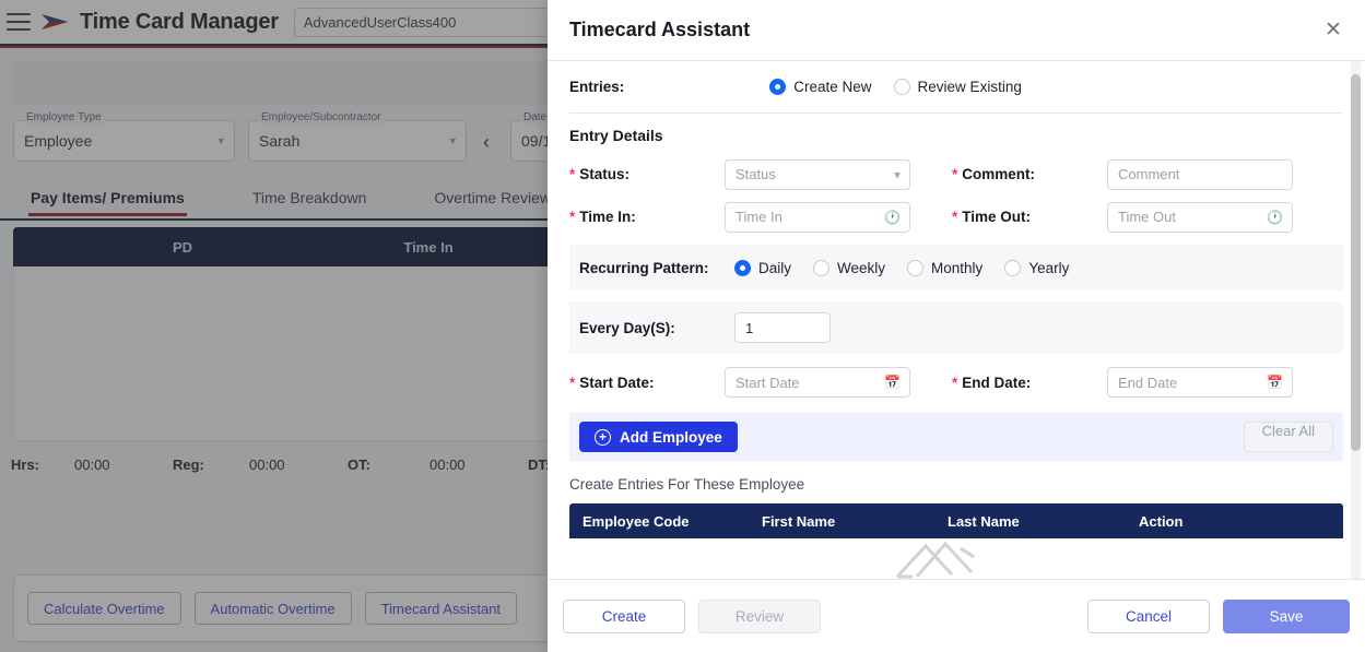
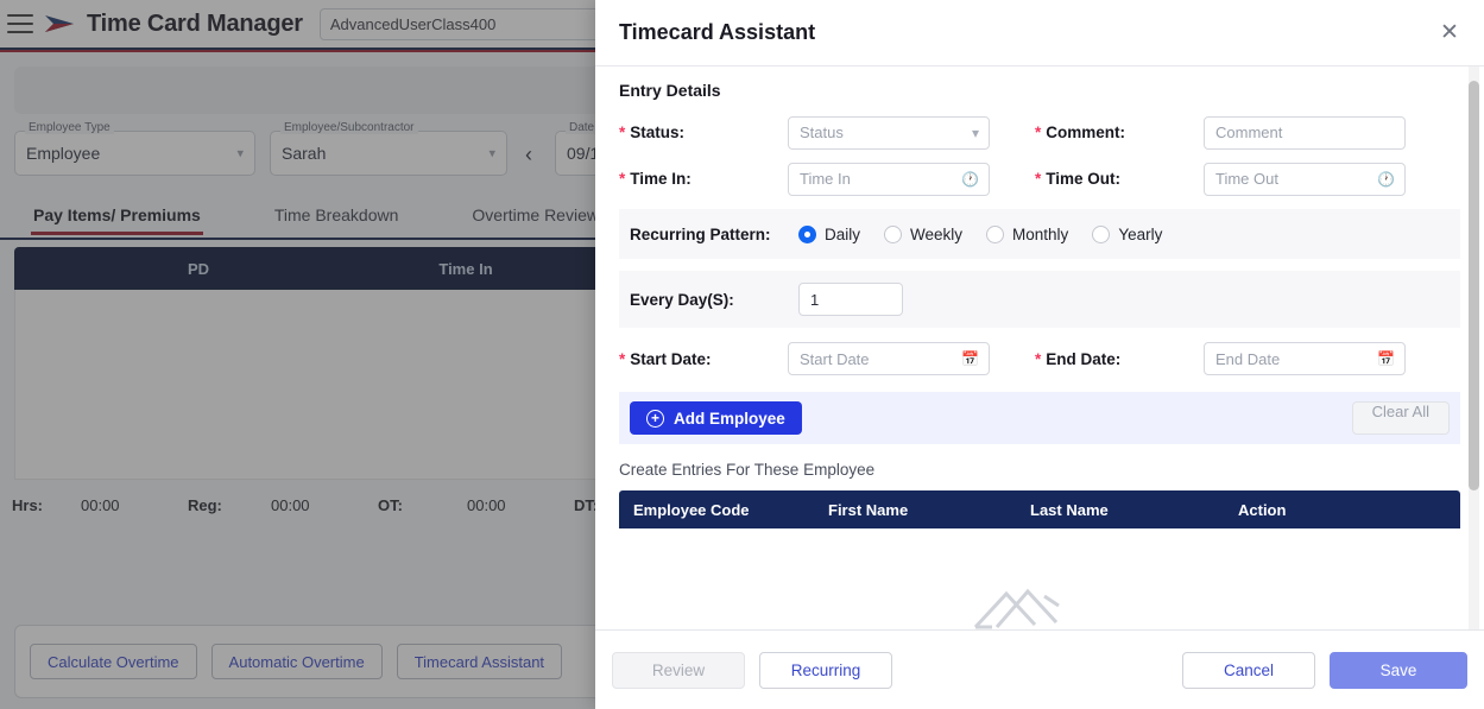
  Time Card Manager
  AdvancedUserClass400
  Employee Type
  Employee
  ▾
  Employee/Subcontractor
  Sarah
  ▾
  ‹
  Date
  Pay Items/ Premiums
  Time Breakdown
  Overtime Review
  PD
  Time In
  Hrs:
  00:00
  Reg:
  00:00
  OT:
  00:00
  Calculate Overtime
  Automatic Overtime
  Timecard Assistant
  Timecard Assistant
  ✕
- Entries:
- Create New
- Review Existing
  Entry Details
  Status:
  Status
  ▾
  Comment:
  Comment
  Time In:
  Time In
  🕐
  Time Out:
  Time Out
  🕐
  Recurring Pattern:
  Daily
  Weekly
  Monthly
  Yearly
  Every Day(S):
  1
  Start Date:
  Start Date
  📅
  End Date:
  End Date
  📅
  +
  Add Employee
  Clear All
  Create Entries For These Employee
  Employee Code
  First Name
  Last Name
  Action
- Create
  Review
+ Recurring
  Cancel
  Save
